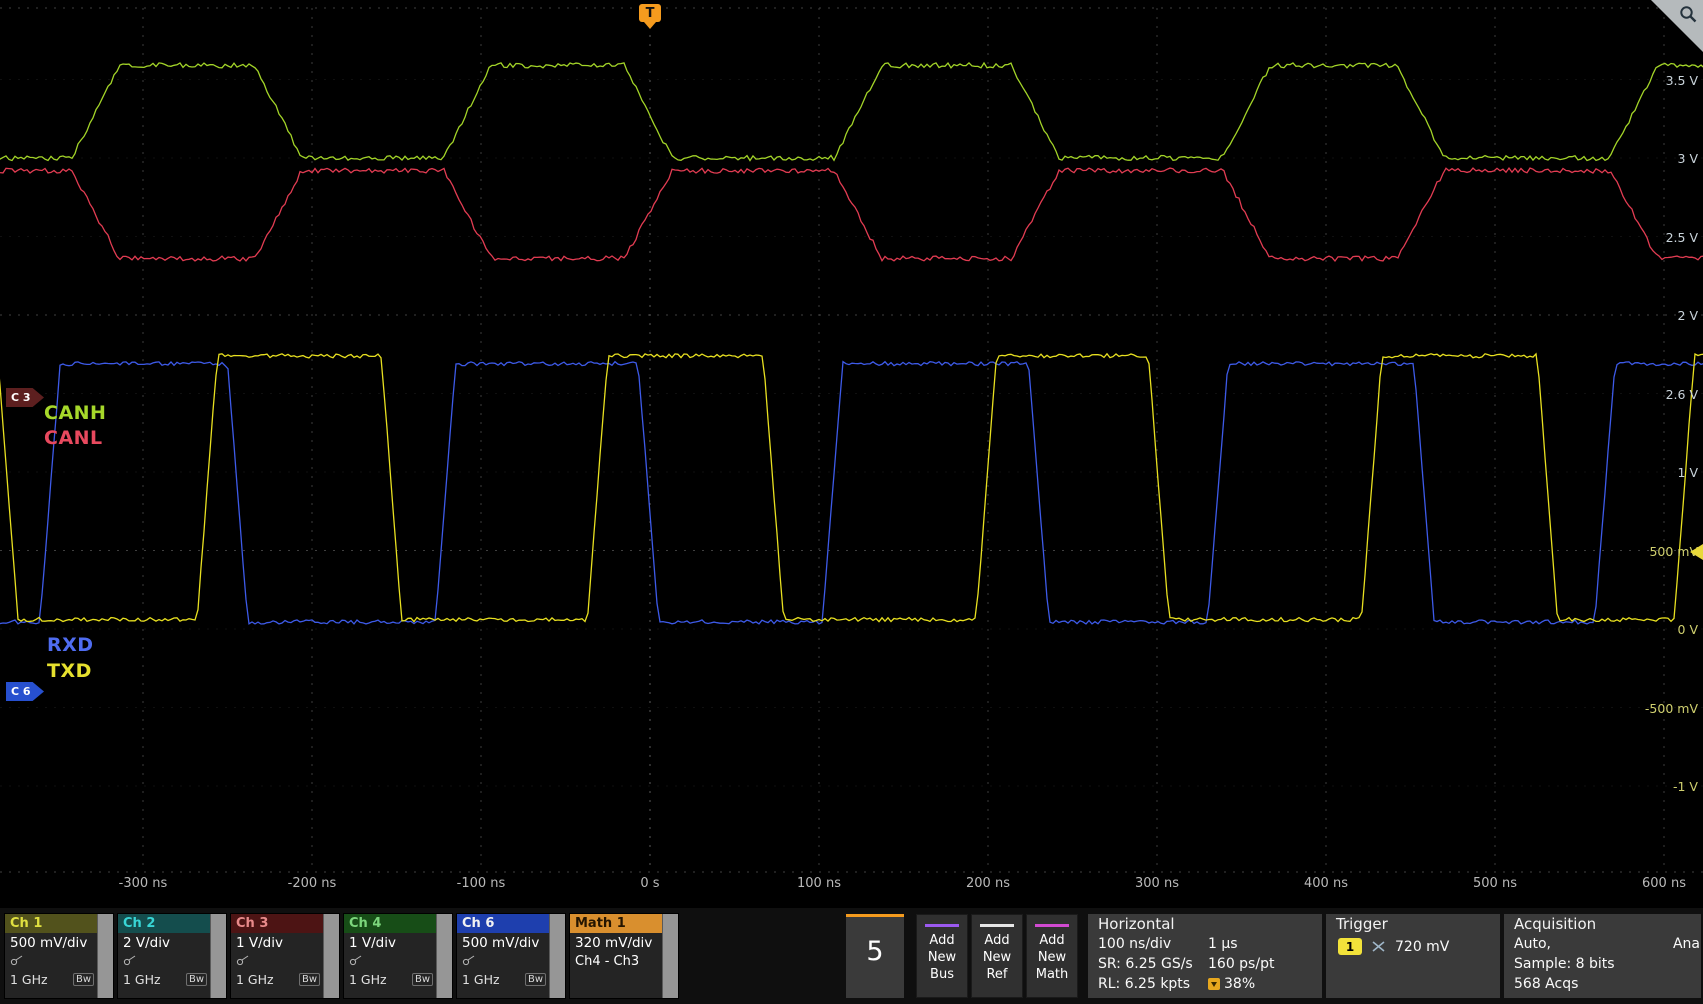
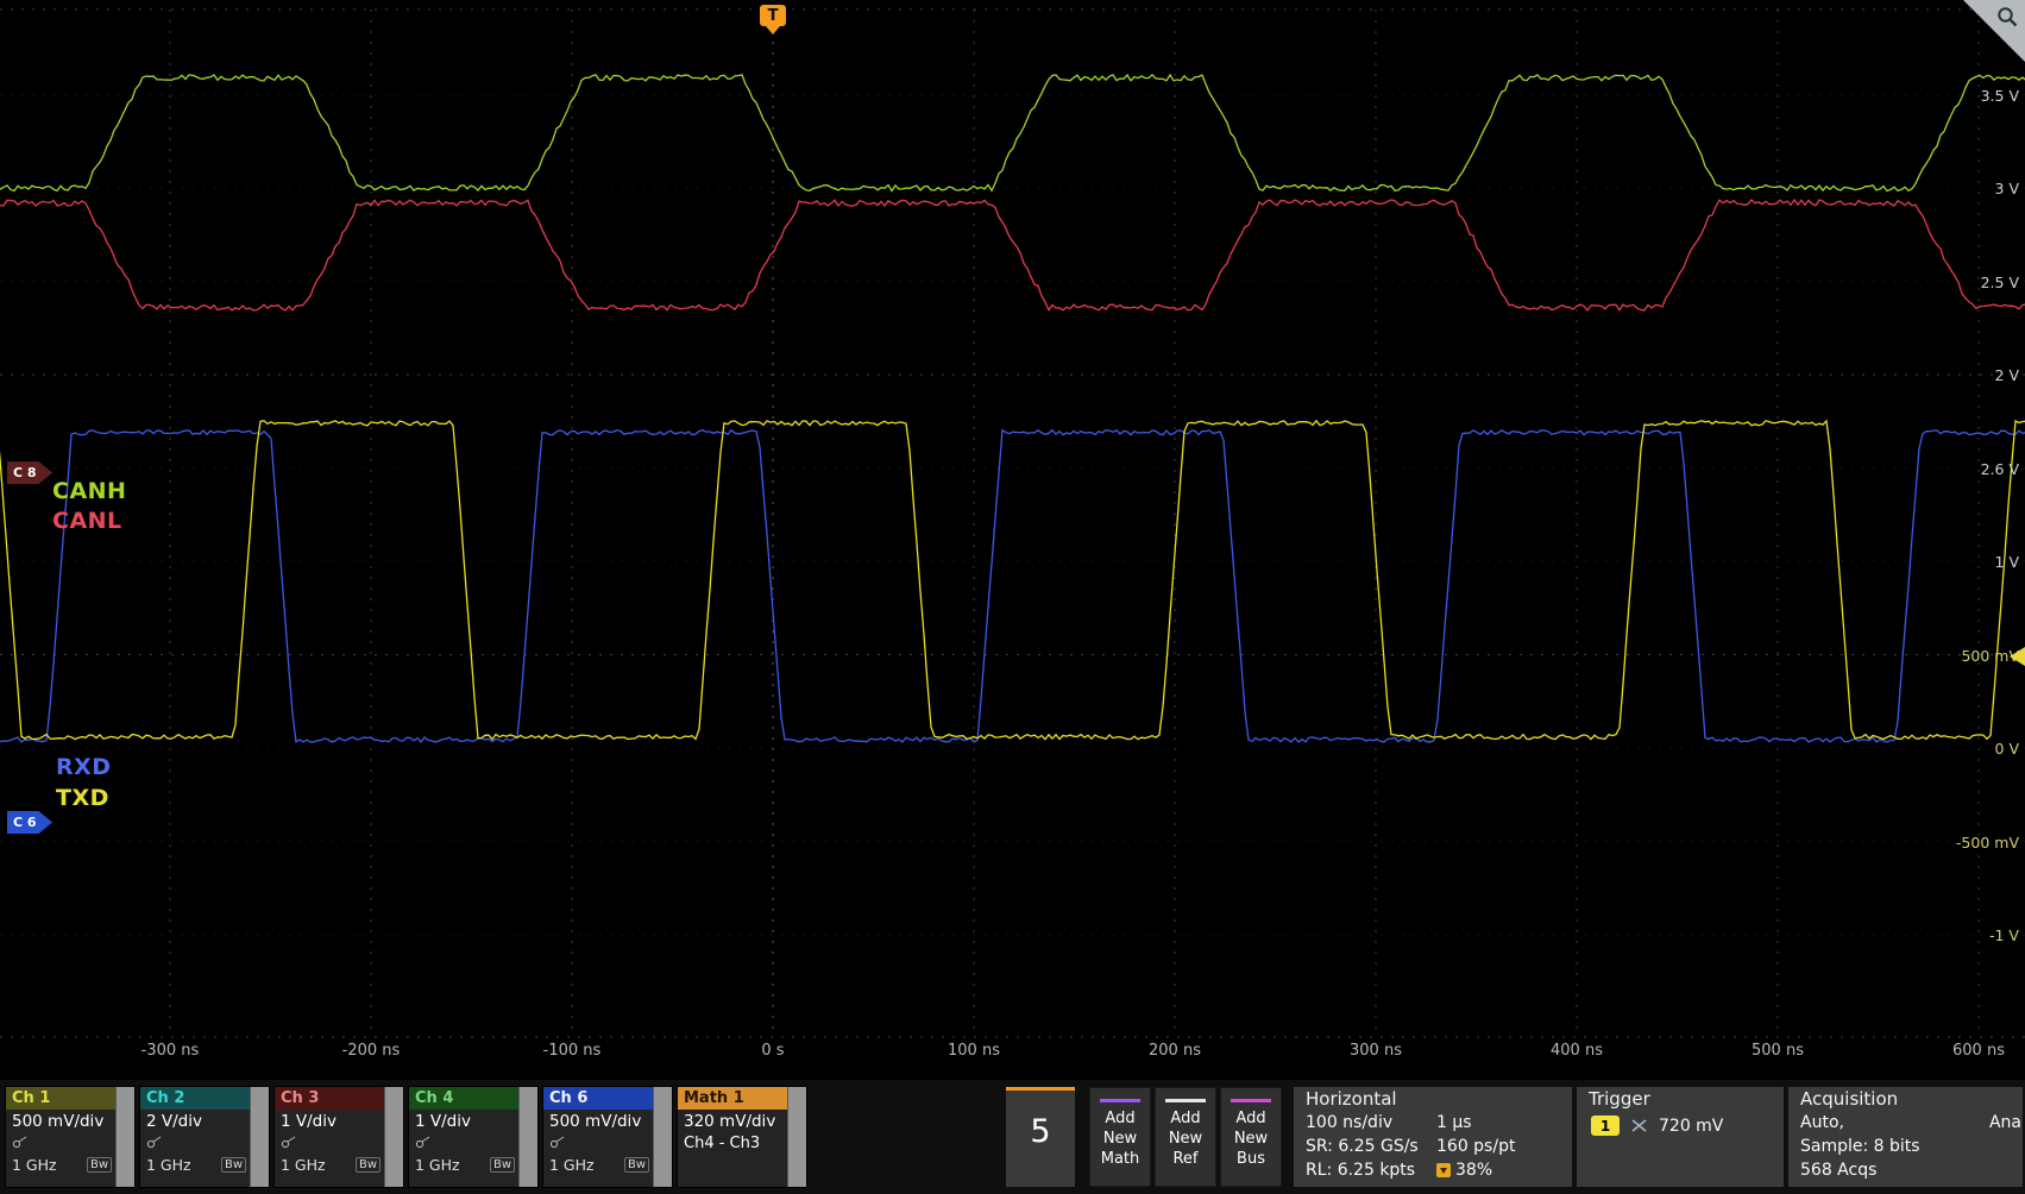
  3.5 V
  3 V
  2.5 V
  2 V
  2.6 V
  1 V
  500 mV
  0 V
  -500 mV
  -1 V
  -300 ns
  -200 ns
  -100 ns
  0 s
  100 ns
  200 ns
  300 ns
  400 ns
  500 ns
  600 ns
  T
- C 3
+ C 8
  C 6
  CANH
  CANL
  RXD
  TXD
  Ch 1
  500 mV/div
  1 GHz
  Bw
  Ch 2
  2 V/div
  1 GHz
  Bw
  Ch 3
  1 V/div
  1 GHz
  Bw
  Ch 4
  1 V/div
  1 GHz
  Bw
  Ch 6
  500 mV/div
  1 GHz
  Bw
  Math 1
  320 mV/div
  Ch4 - Ch3
  5
  Add
  New
- Bus
+ Math
  Add
  New
  Ref
  Add
  New
- Math
+ Bus
  Horizontal
  100 ns/div
  1 µs
  SR: 6.25 GS/s
  160 ps/pt
  RL: 6.25 kpts
  38%
  Trigger
  1
  720 mV
  Acquisition
  Auto,
  Ana
  Sample: 8 bits
  568 Acqs
